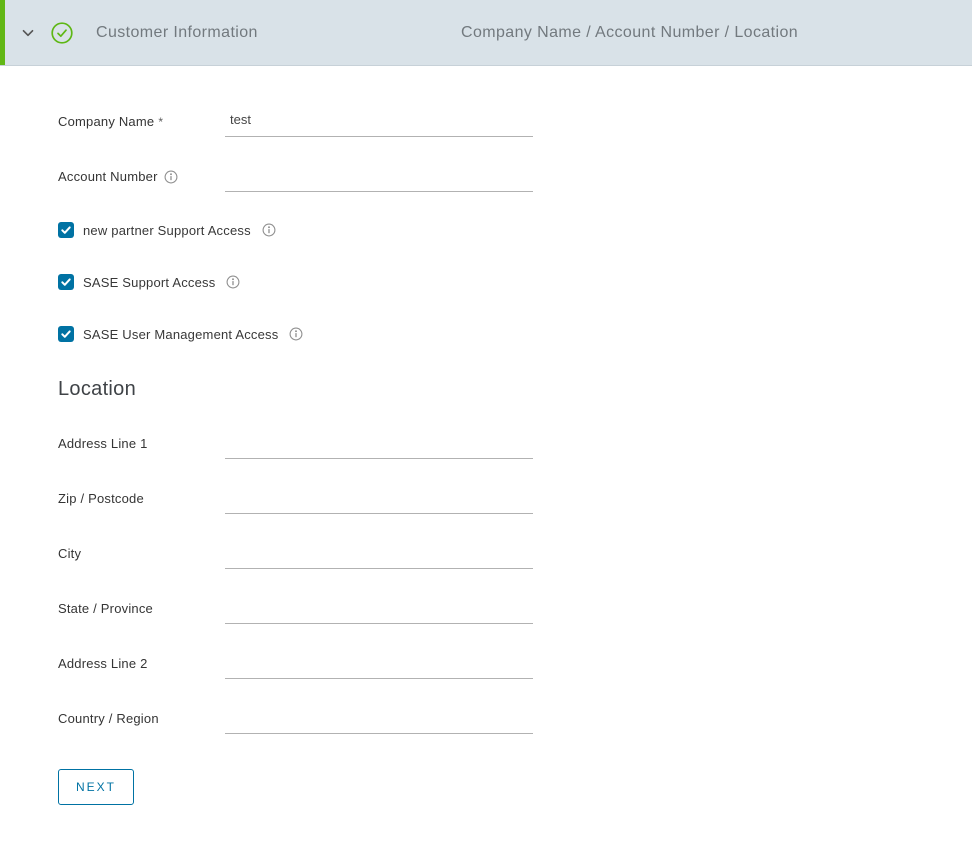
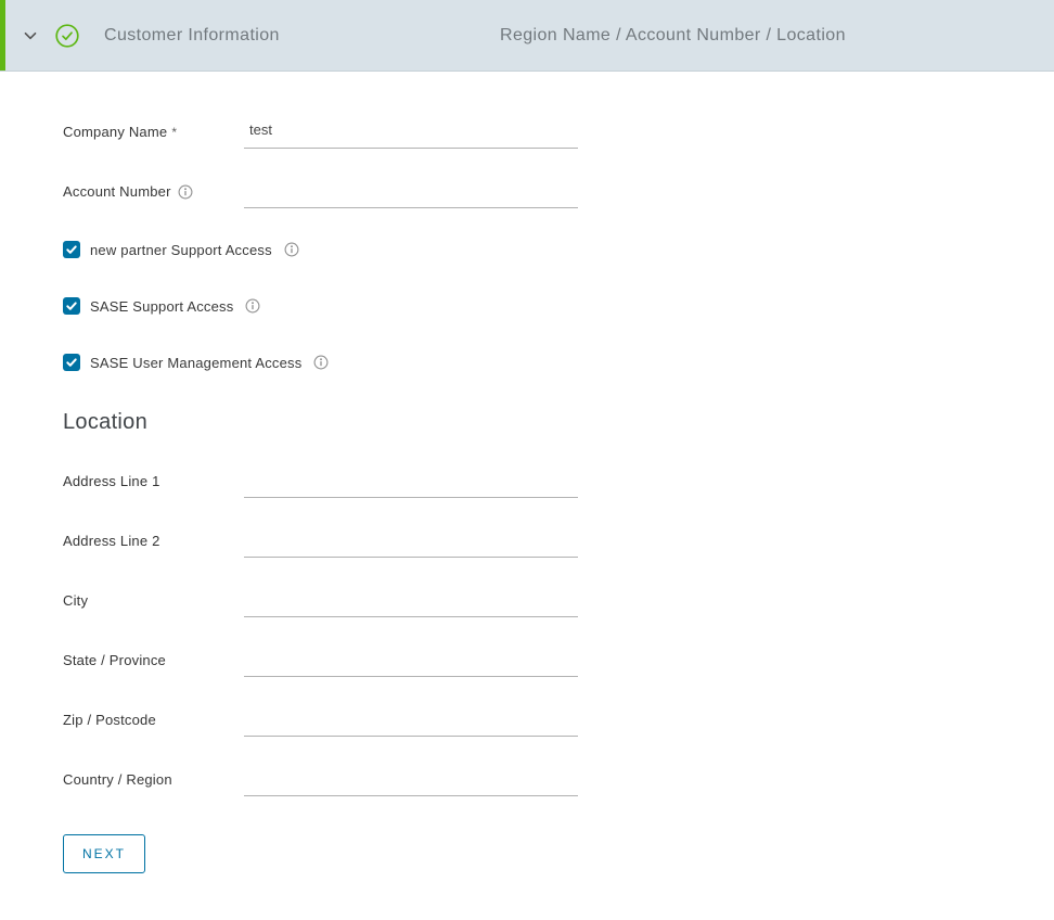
  Customer Information
- Company Name / Account Number / Location
+ Region Name / Account Number / Location
  Company Name
  *
  test
  Account Number
  new partner Support Access
  SASE Support Access
  SASE User Management Access
  Location
  Address Line 1
- Zip / Postcode
+ Address Line 2
  City
  State / Province
- Address Line 2
+ Zip / Postcode
  Country / Region
  NEXT
